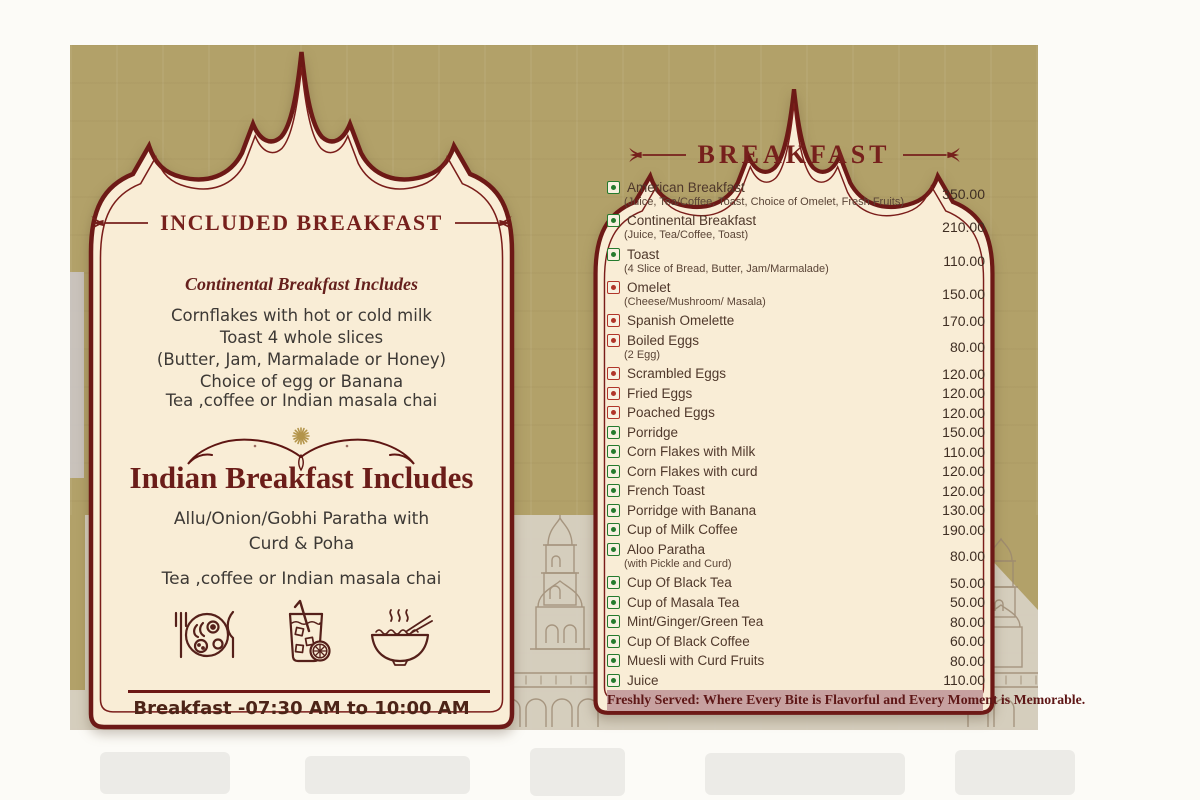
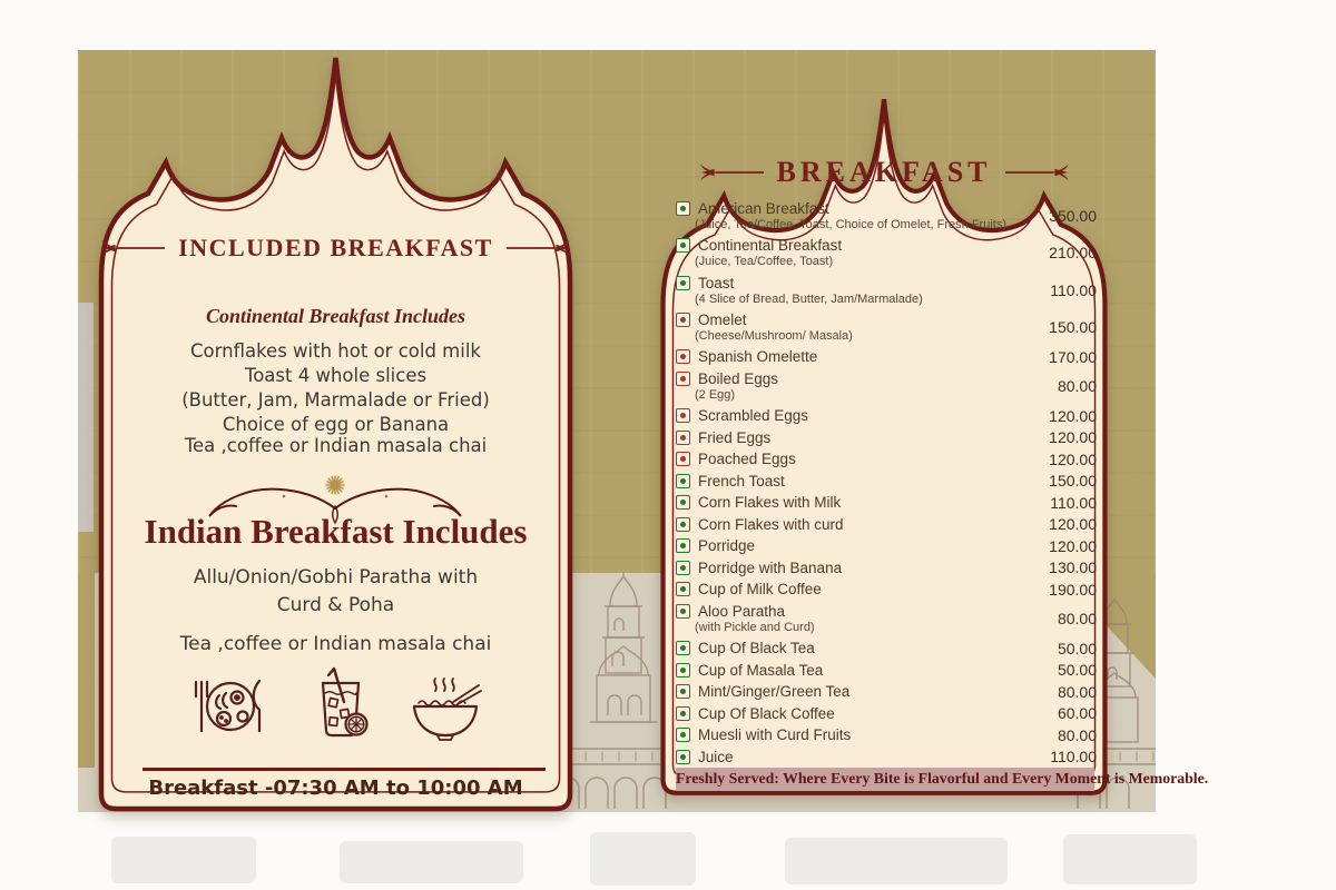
  INCLUDED BREAKFAST
  Continental Breakfast Includes
  Cornflakes with hot or cold milk
  Toast 4 whole slices
- (Butter, Jam, Marmalade or Honey)
+ (Butter, Jam, Marmalade or Fried)
  Choice of egg or Banana
  Tea ,coffee or Indian masala chai
  Indian Breakfast Includes
  Allu/Onion/Gobhi Paratha with
  Curd & Poha
  Tea ,coffee or Indian masala chai
  Breakfast -07:30 AM to 10:00 AM
  BREAKFAST
  American Breakfast
  (Juice, Tea/Coffee, Toast, Choice of Omelet, Fresh Fruits)
  350.00
  Continental Breakfast
  (Juice, Tea/Coffee, Toast)
  210.00
  Toast
  (4 Slice of Bread, Butter, Jam/Marmalade)
  110.00
  Omelet
  (Cheese/Mushroom/ Masala)
  150.00
  Spanish Omelette
  170.00
  Boiled Eggs
  (2 Egg)
  80.00
  Scrambled Eggs
  120.00
  Fried Eggs
  120.00
  Poached Eggs
  120.00
- Porridge
+ French Toast
  150.00
  Corn Flakes with Milk
  110.00
  Corn Flakes with curd
  120.00
- French Toast
+ Porridge
  120.00
  Porridge with Banana
  130.00
  Cup of Milk Coffee
  190.00
  Aloo Paratha
  (with Pickle and Curd)
  80.00
  Cup Of Black Tea
  50.00
  Cup of Masala Tea
  50.00
  Mint/Ginger/Green Tea
  80.00
  Cup Of Black Coffee
  60.00
  Muesli with Curd Fruits
  80.00
  Juice
  110.00
  Freshly Served: Where Every Bite is Flavorful and Every Moment is Memorable.
